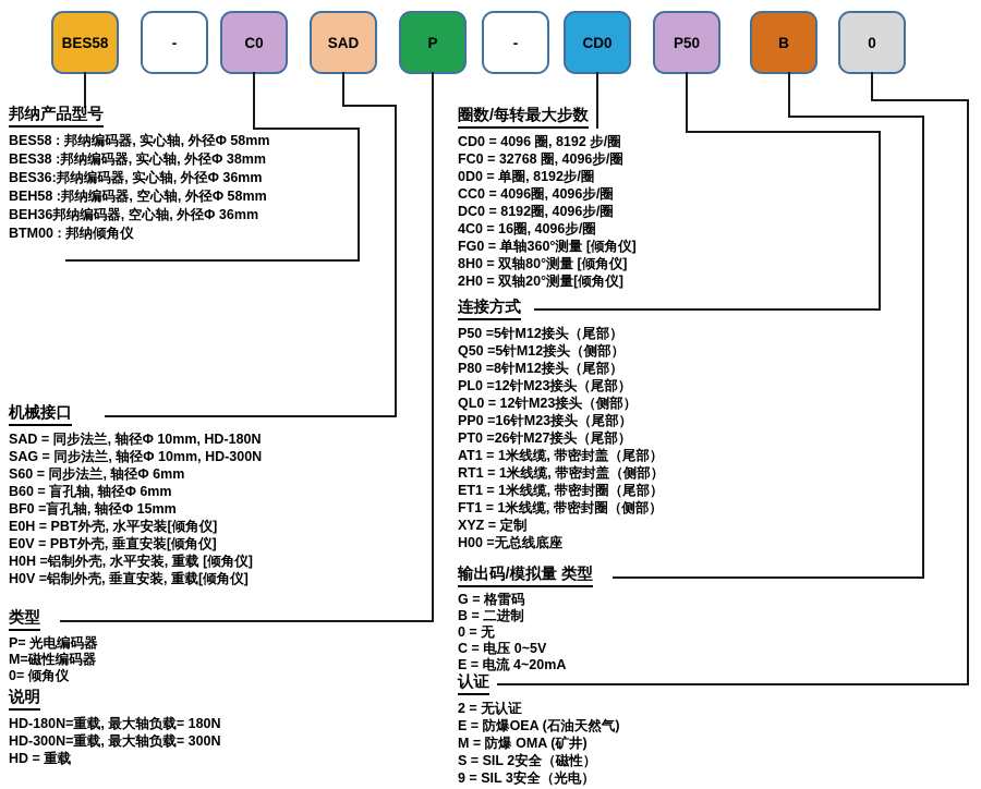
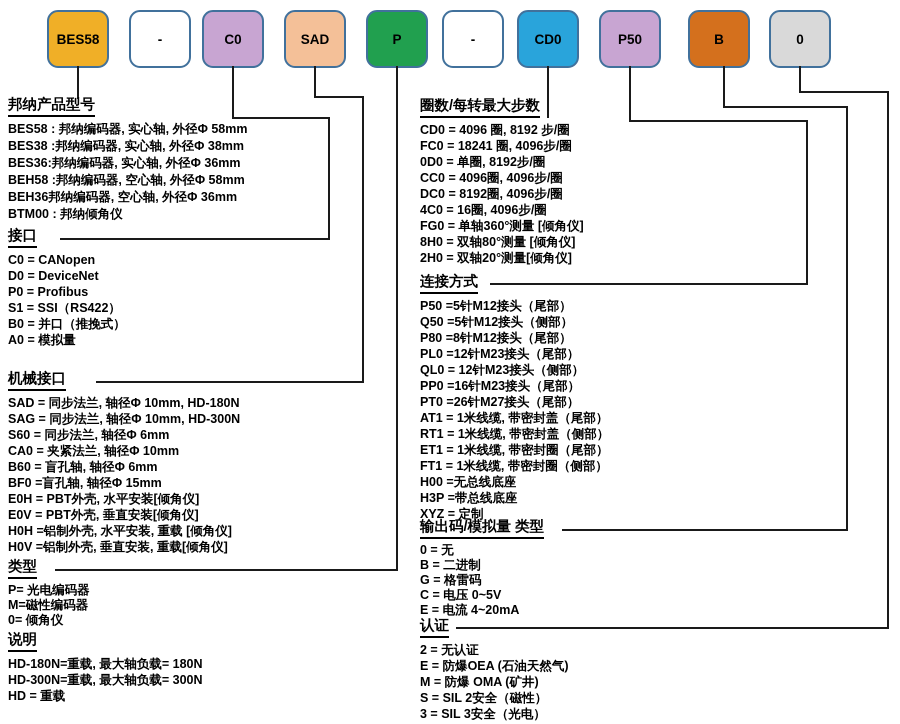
  BES58
  -
  C0
  SAD
  P
  -
  CD0
  P50
  B
  0
  邦纳产品型号
  BES58 : 邦纳编码器, 实心轴, 外径Φ 58mm
  BES38 :邦纳编码器, 实心轴, 外径Φ 38mm
  BES36:邦纳编码器, 实心轴, 外径Φ 36mm
  BEH58 :邦纳编码器, 空心轴, 外径Φ 58mm
  BEH36邦纳编码器, 空心轴, 外径Φ 36mm
  BTM00 : 邦纳倾角仪
+ 接口
+ C0 = CANopen
+ D0 = DeviceNet
+ P0 = Profibus
+ S1 = SSI（RS422）
+ B0 = 并口（推挽式）
+ A0 = 模拟量
  机械接口
  SAD = 同步法兰, 轴径Φ 10mm, HD-180N
  SAG = 同步法兰, 轴径Φ 10mm, HD-300N
  S60 = 同步法兰, 轴径Φ 6mm
+ CA0 = 夹紧法兰, 轴径Φ 10mm
  B60 = 盲孔轴, 轴径Φ 6mm
  BF0 =盲孔轴, 轴径Φ 15mm
  E0H = PBT外壳, 水平安装[倾角仪]
  E0V = PBT外壳, 垂直安装[倾角仪]
  H0H =铝制外壳, 水平安装, 重载 [倾角仪]
  H0V =铝制外壳, 垂直安装, 重载[倾角仪]
  类型
  P= 光电编码器
  M=磁性编码器
  0= 倾角仪
  说明
  HD-180N=重载, 最大轴负载= 180N
  HD-300N=重载, 最大轴负载= 300N
  HD = 重载
  圈数/每转最大步数
  CD0 = 4096 圈, 8192 步/圈
- FC0 = 32768 圈, 4096步/圈
+ FC0 = 18241 圈, 4096步/圈
  0D0 = 单圈, 8192步/圈
  CC0 = 4096圈, 4096步/圈
  DC0 = 8192圈, 4096步/圈
  4C0 = 16圈, 4096步/圈
  FG0 = 单轴360°测量 [倾角仪]
  8H0 = 双轴80°测量 [倾角仪]
  2H0 = 双轴20°测量[倾角仪]
  连接方式
  P50 =5针M12接头（尾部）
  Q50 =5针M12接头（侧部）
  P80 =8针M12接头（尾部）
  PL0 =12针M23接头（尾部）
  QL0 = 12针M23接头（侧部）
  PP0 =16针M23接头（尾部）
  PT0 =26针M27接头（尾部）
  AT1 = 1米线缆, 带密封盖（尾部）
  RT1 = 1米线缆, 带密封盖（侧部）
  ET1 = 1米线缆, 带密封圈（尾部）
  FT1 = 1米线缆, 带密封圈（侧部）
- XYZ = 定制
+ H00 =无总线底座
+ H3P =带总线底座
- H00 =无总线底座
+ XYZ = 定制
  输出码/模拟量 类型
- G = 格雷码
+ 0 = 无
  B = 二进制
- 0 = 无
+ G = 格雷码
  C = 电压 0~5V
  E = 电流 4~20mA
  认证
  2 = 无认证
  E = 防爆OEA (石油天然气)
  M = 防爆 OMA (矿井)
  S = SIL 2安全（磁性）
- 9 = SIL 3安全（光电）
+ 3 = SIL 3安全（光电）
